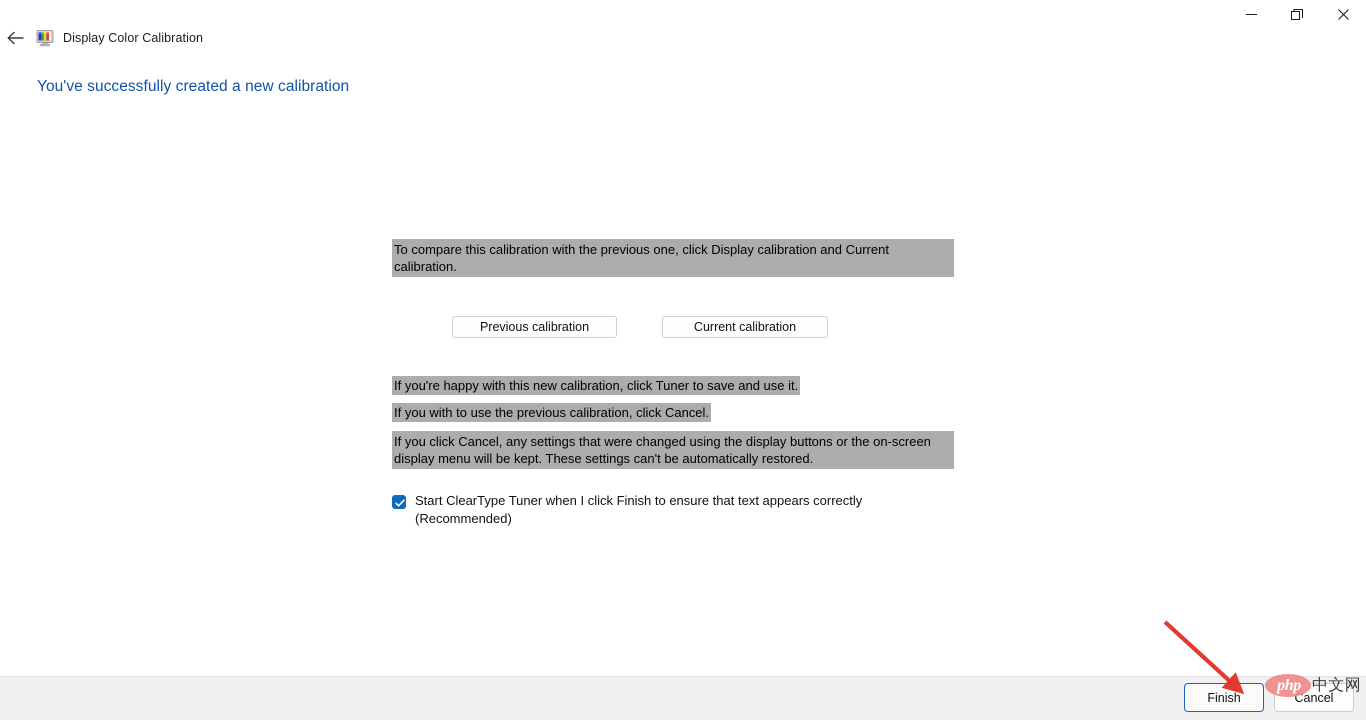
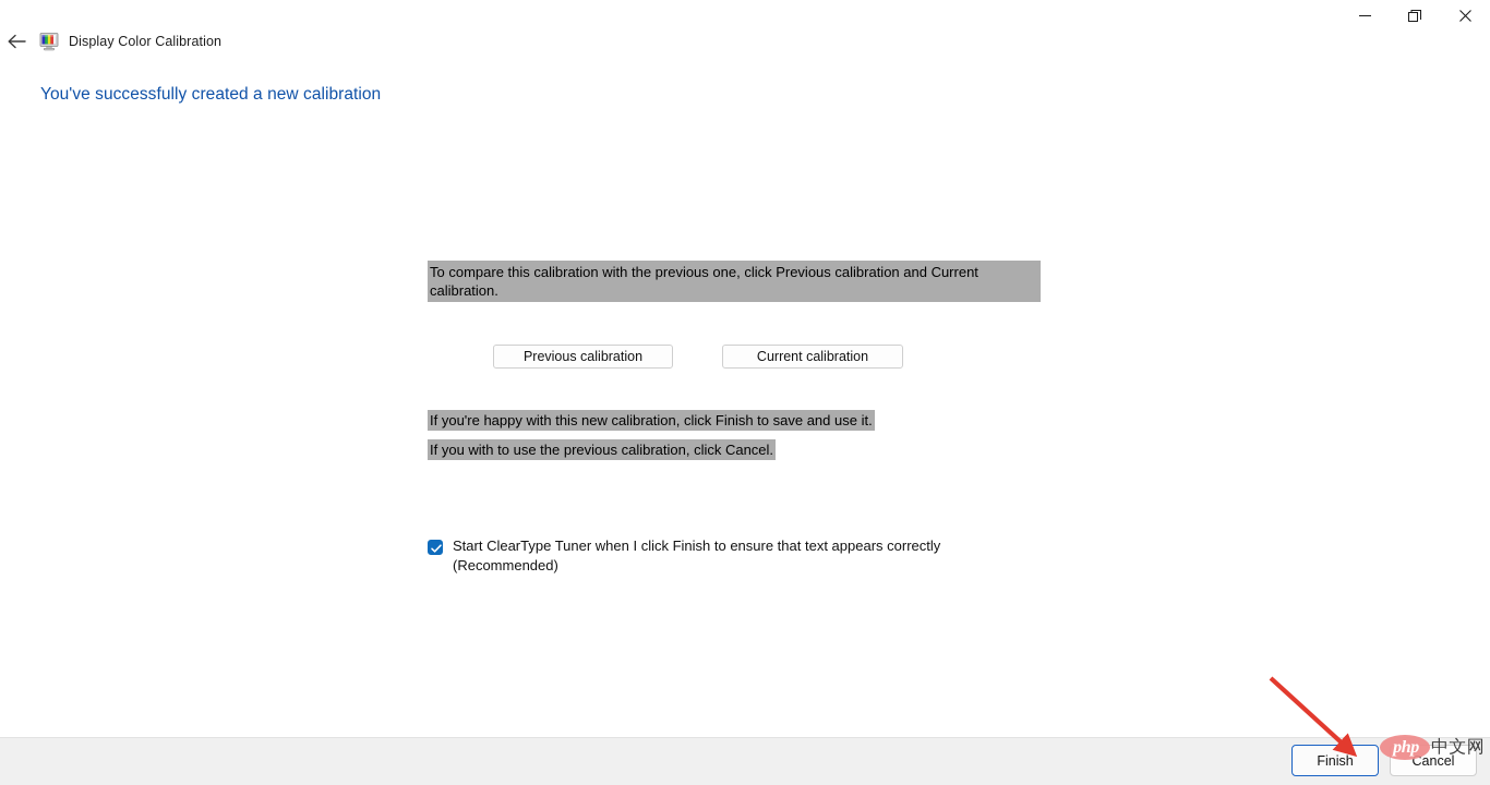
  Display Color Calibration
  You've successfully created a new calibration
- To compare this calibration with the previous one, click Display calibration and Current calibration.
+ To compare this calibration with the previous one, click Previous calibration and Current calibration.
  Previous calibration
  Current calibration
- If you're happy with this new calibration, click Tuner to save and use it.
+ If you're happy with this new calibration, click Finish to save and use it.
  If you with to use the previous calibration, click Cancel.
- If you click Cancel, any settings that were changed using the display buttons or the on-screen display menu will be kept. These settings can't be automatically restored.
  Start ClearType Tuner when I click Finish to ensure that text appears correctly (Recommended)
  Finish
  Cancel
  php
  中文网
